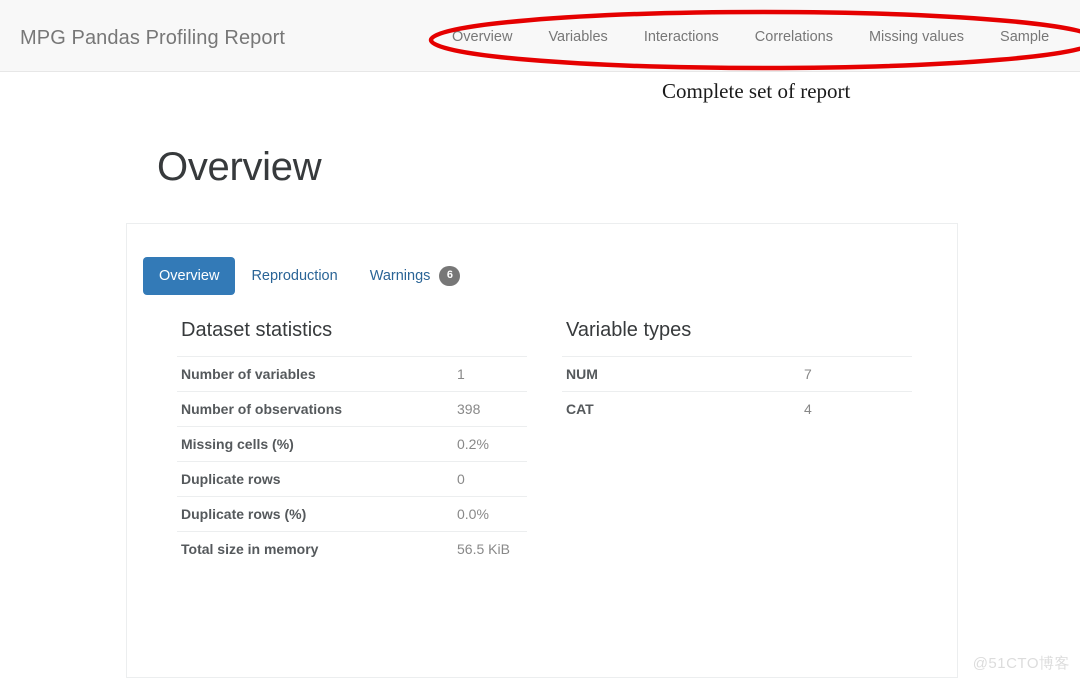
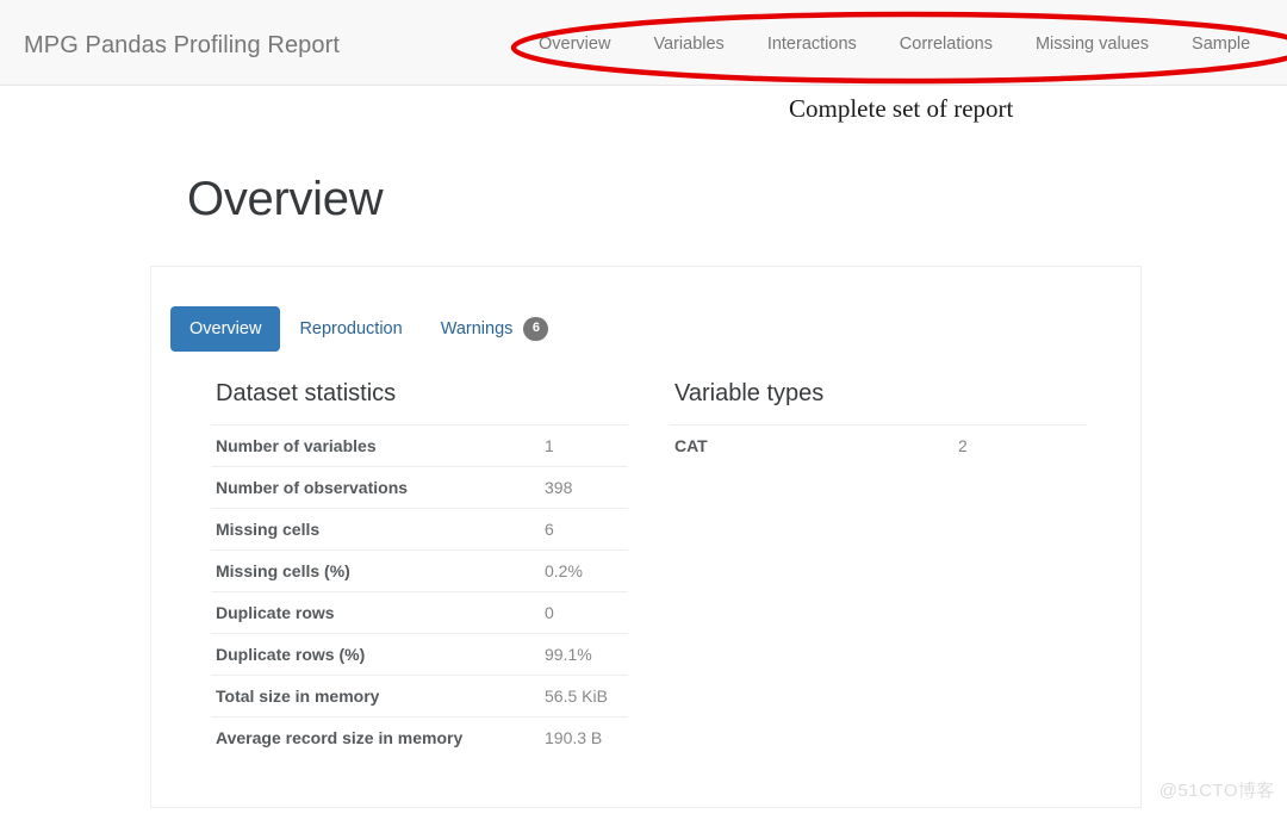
  MPG Pandas Profiling Report
  Overview
  Variables
  Interactions
  Correlations
  Missing values
  Sample
  Complete set of report
  Overview
  Overview
  Reproduction
  Warnings
  6
  Dataset statistics
  Number of variables	1
  Number of observations	398
+ Missing cells	6
  Missing cells (%)	0.2%
  Duplicate rows	0
- Duplicate rows (%)	0.0%
+ Duplicate rows (%)	99.1%
  Total size in memory	56.5 KiB
+ Average record size in memory	190.3 B
  Variable types
- NUM	7
- CAT	4
+ CAT	2
  @51CTO博客
